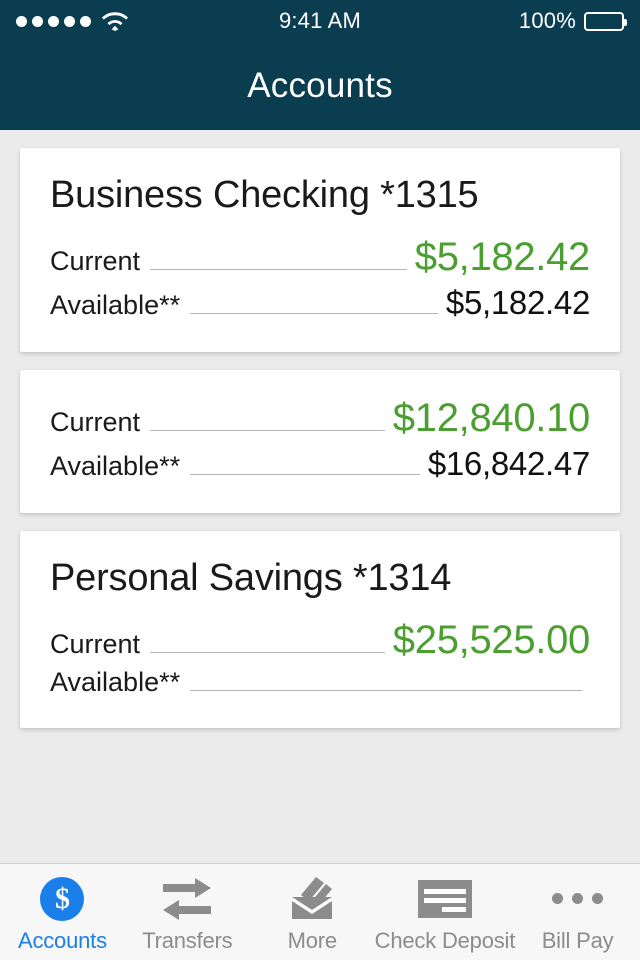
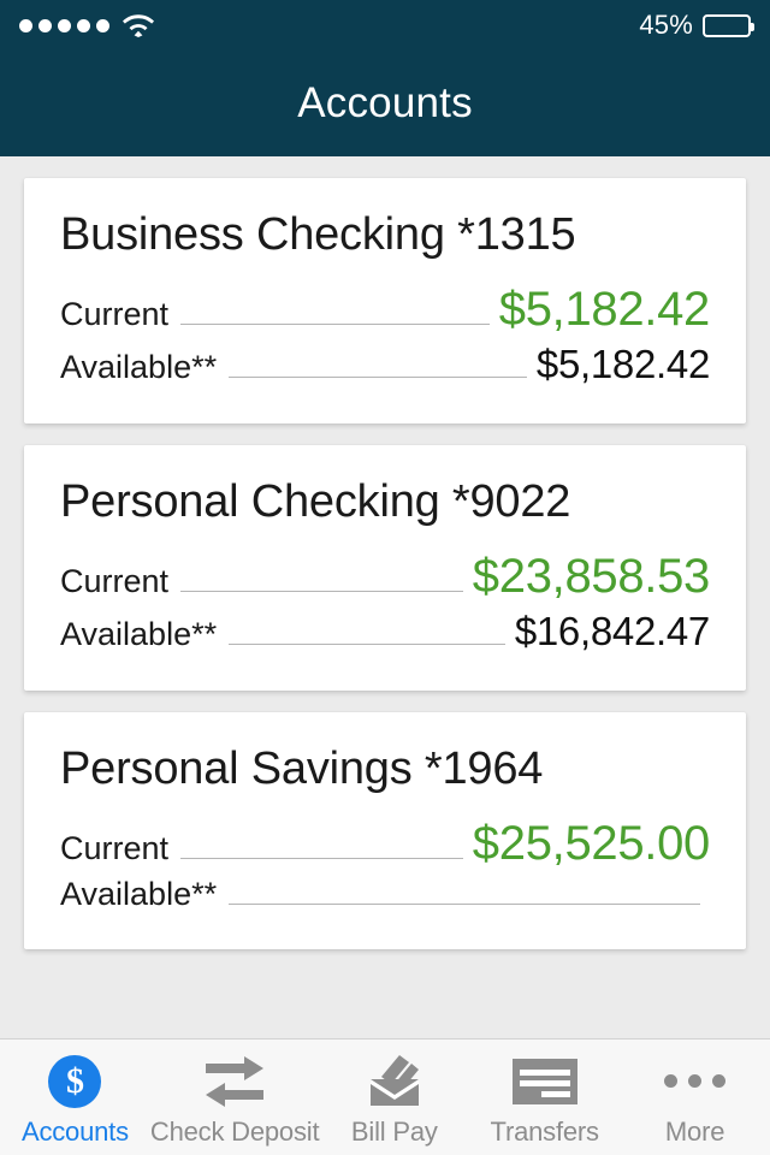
- 9:41 AM
- 100%
+ 45%
  Accounts
  Business Checking *1315
  Current
  $5,182.42
  Available**
  $5,182.42
+ Personal Checking *9022
  Current
- $12,840.10
+ $23,858.53
  Available**
  $16,842.47
- Personal Savings *1314
+ Personal Savings *1964
  Current
  $25,525.00
  Available**
  $
  Accounts
- Transfers
+ Check Deposit
- More
+ Bill Pay
- Check Deposit
+ Transfers
- Bill Pay
+ More
